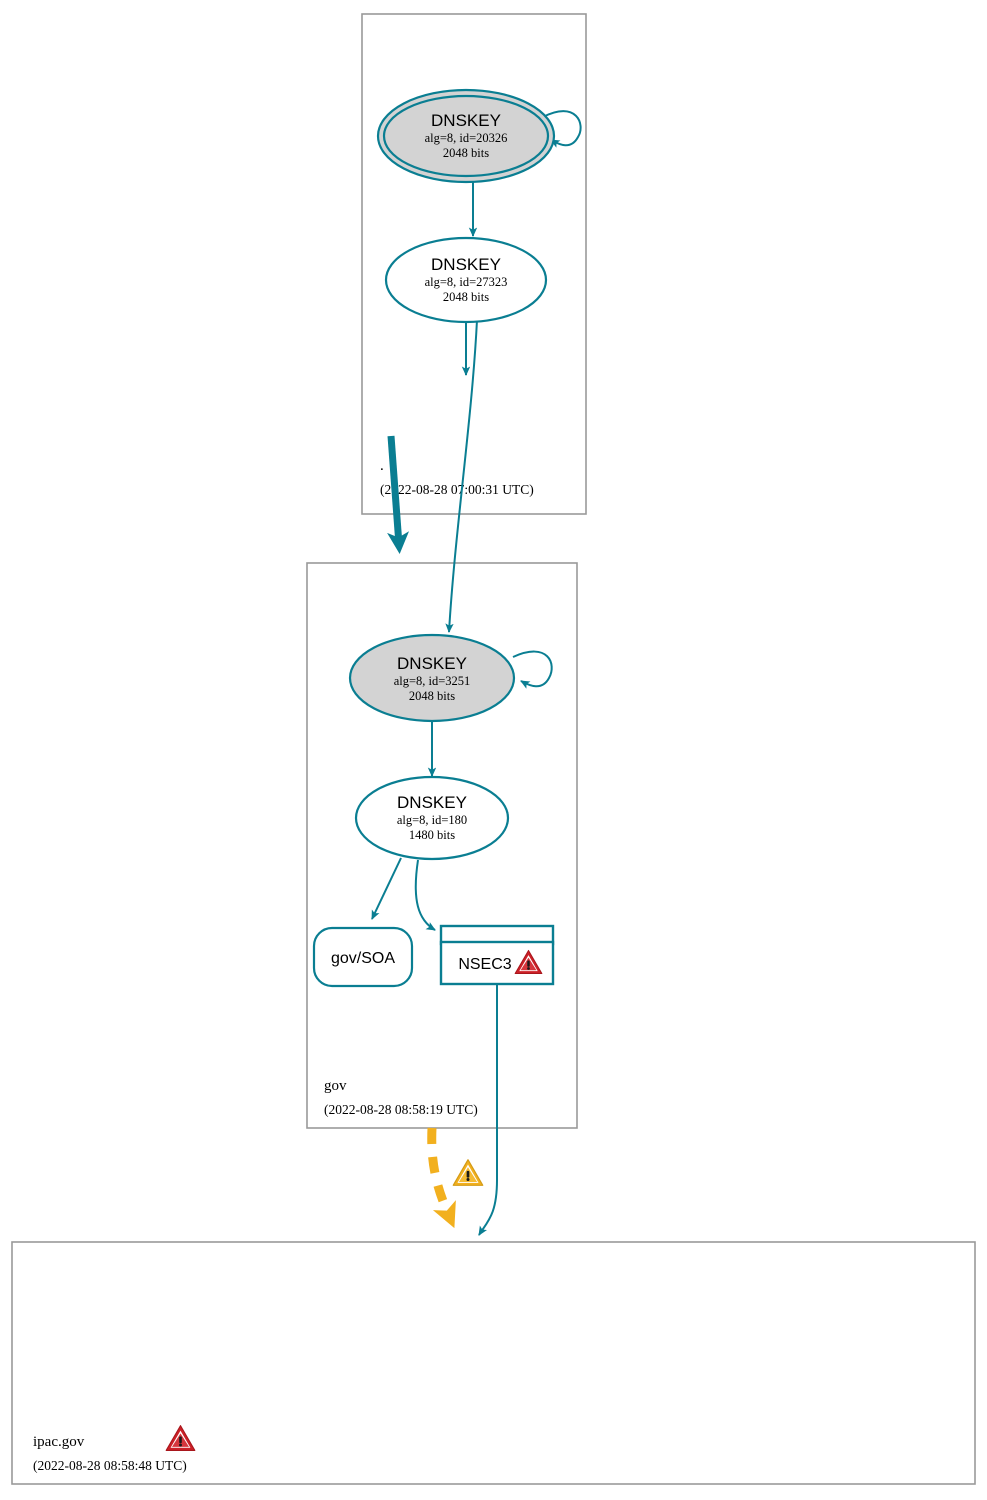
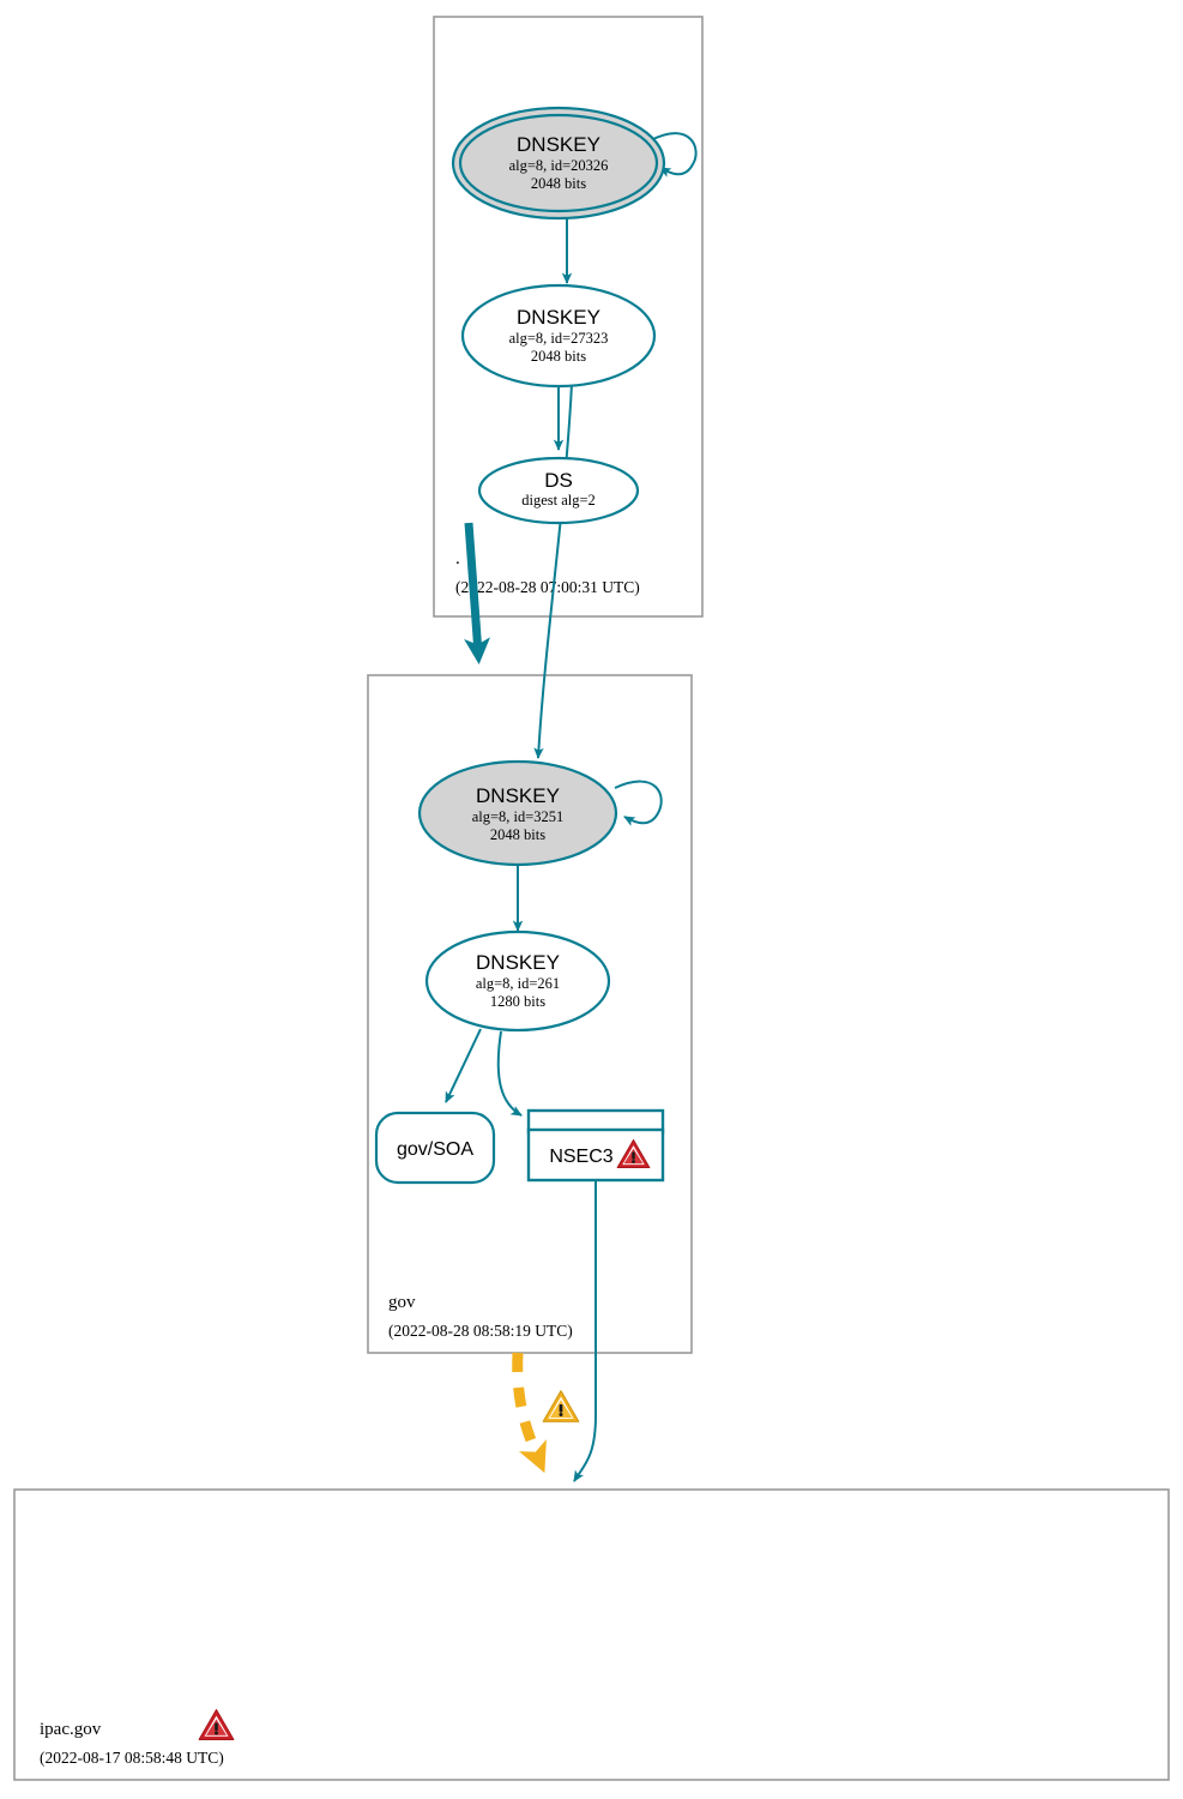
  .
  (222-08-28 0:00:31 UTC)
  gov
  (2022-08-28 08:58:19 UTC)
  ipac.gov
- (2022-08-28 08:58:48 UTC)
+ (2022-08-17 08:58:48 UTC)
  DNSKEY
  alg=8, id=20326
  2048 bits
  DNSKEY
  alg=8, id=27323
  2048 bits
+ DS
+ digest alg=2
  DNSKEY
  alg=8, id=3251
  2048 bits
  DNSKEY
- alg=8, id=180
+ alg=8, id=261
- 1480 bits
+ 1280 bits
  gov/SOA
  NSEC3
